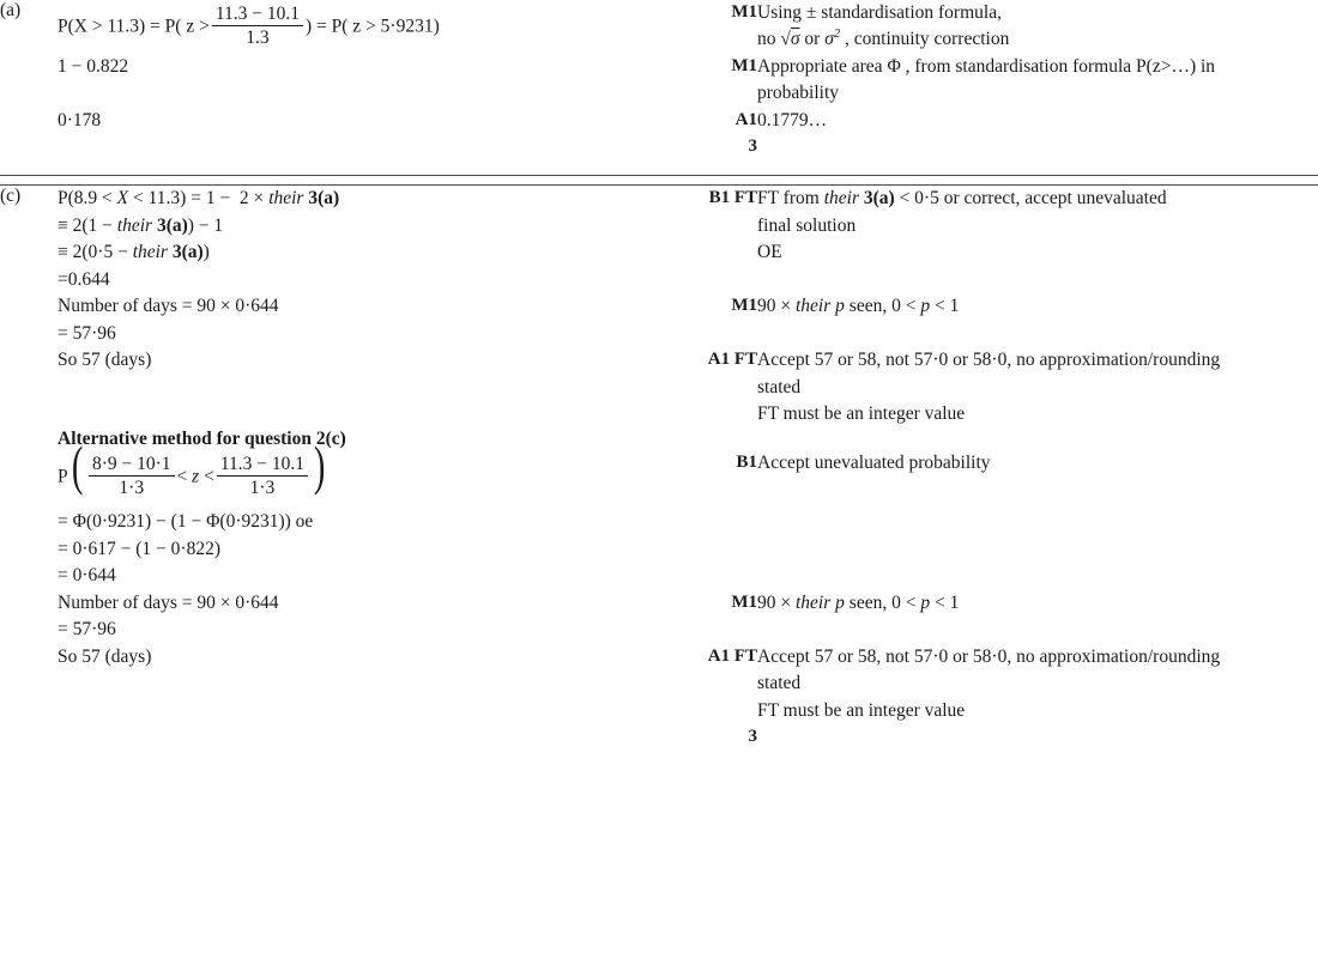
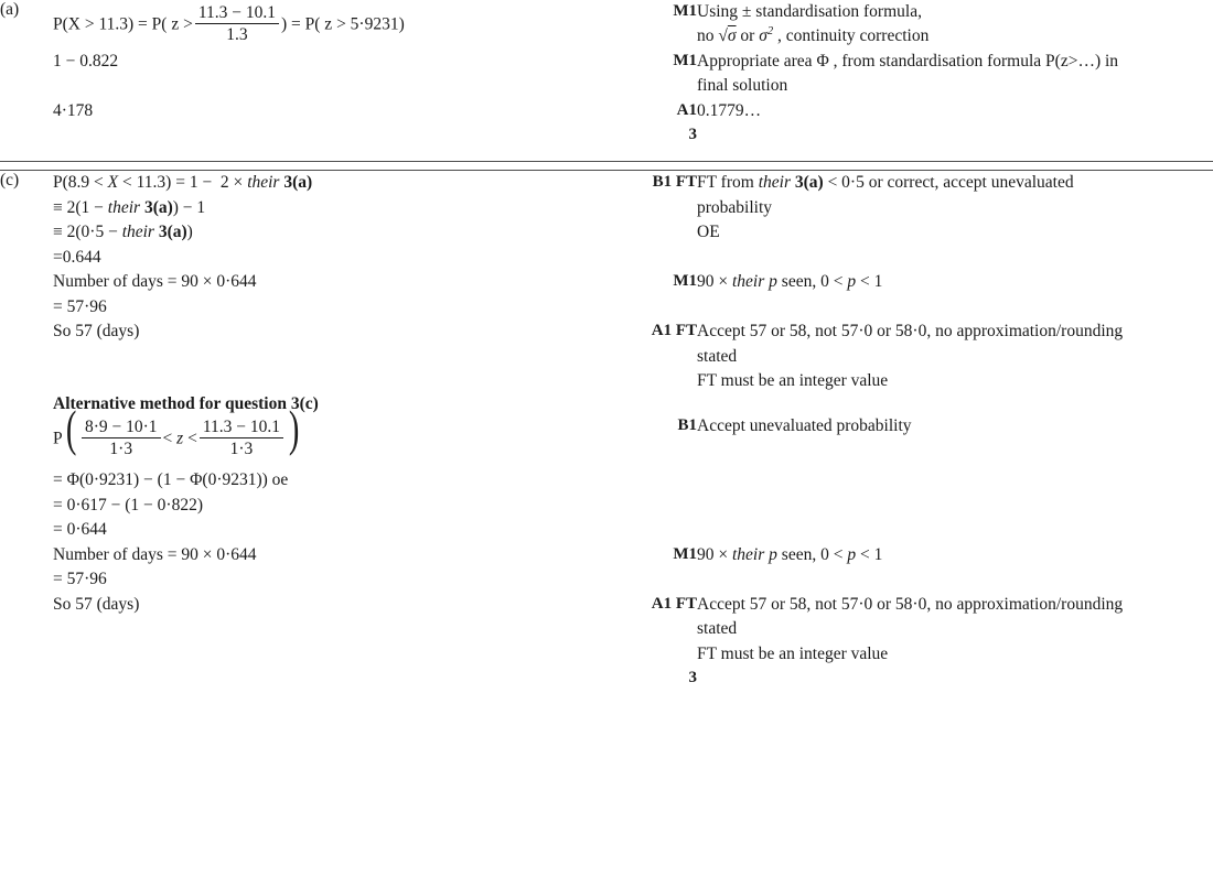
  (a)	P(X > 11.3) = P( z >11.3 − 10.11.3) = P( z > 5·9231)	M1	Using ± standardisation formula, no √σ or σ2 , continuity correction
- 1 − 0.822	M1	Appropriate area Φ , from standardisation formula P(z>…) in probability
+ 1 − 0.822	M1	Appropriate area Φ , from standardisation formula P(z>…) in final solution
- 0·178	A1	0.1779…
+ 4·178	A1	0.1779…
  	3
- (c)	P(8.9 < X < 11.3) = 1 − 2 × their 3(a) ≡ 2(1 − their 3(a)) − 1 ≡ 2(0·5 − their 3(a)) =0.644	B1 FT	FT from their 3(a) < 0·5 or correct, accept unevaluated final solution OE
+ (c)	P(8.9 < X < 11.3) = 1 − 2 × their 3(a) ≡ 2(1 − their 3(a)) − 1 ≡ 2(0·5 − their 3(a)) =0.644	B1 FT	FT from their 3(a) < 0·5 or correct, accept unevaluated probability OE
  Number of days = 90 × 0·644 = 57·96	M1	90 × their p seen, 0 < p < 1
  So 57 (days)	A1 FT	Accept 57 or 58, not 57·0 or 58·0, no approximation/rounding stated FT must be an integer value
- 	Alternative method for question 2(c)
+ 	Alternative method for question 3(c)
  	P( 8·9 − 10·11·3< z <11.3 − 10.11·3) = Φ(0·9231) − (1 − Φ(0·9231)) oe = 0·617 − (1 − 0·822) = 0·644	B1	Accept unevaluated probability
  	Number of days = 90 × 0·644 = 57·96	M1	90 × their p seen, 0 < p < 1
  	So 57 (days)	A1 FT	Accept 57 or 58, not 57·0 or 58·0, no approximation/rounding stated FT must be an integer value
  		3
